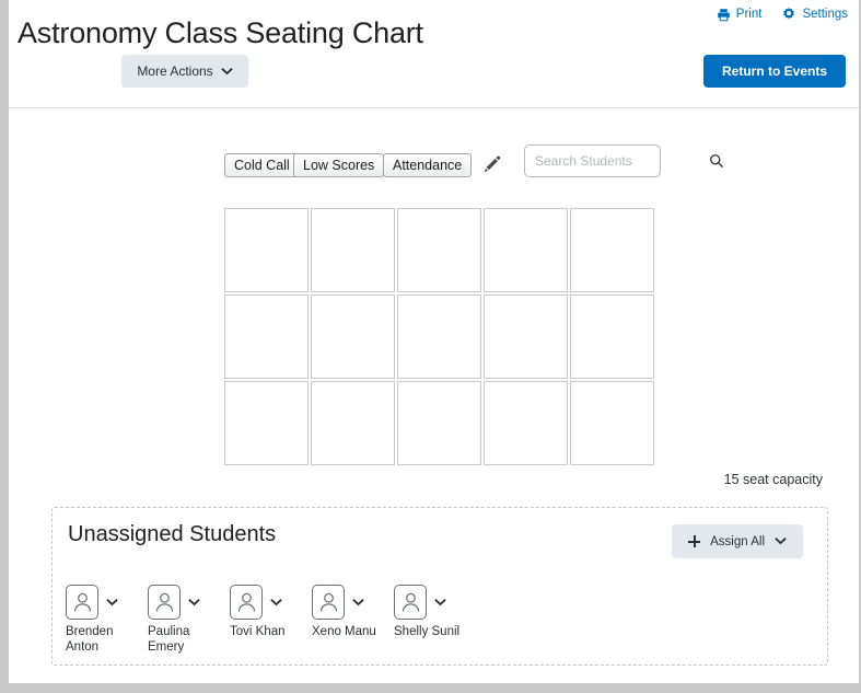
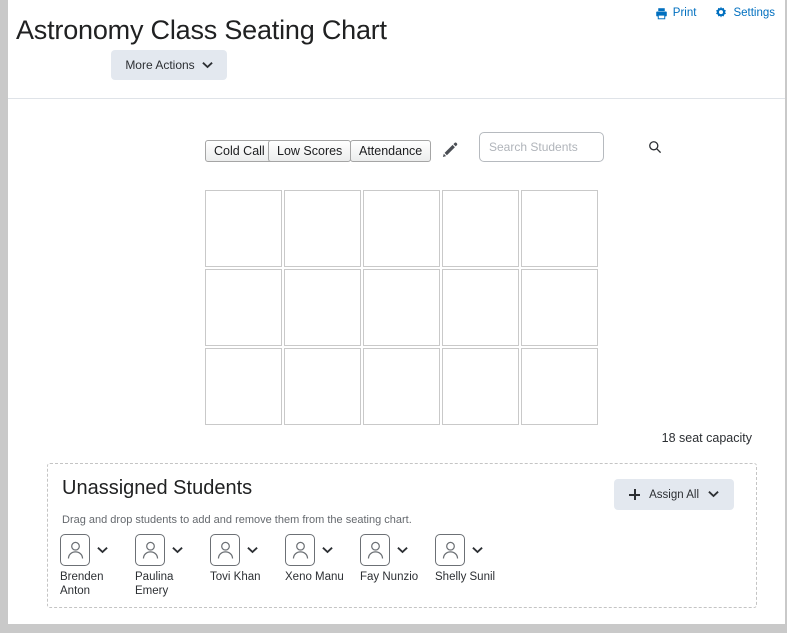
  Astronomy Class Seating Chart
  Print
  Settings
  More Actions
- Return to Events
  Cold Call
  Low Scores
  Attendance
  Search Students
- 15 seat capacity
+ 18 seat capacity
  Unassigned Students
+ Drag and drop students to add and remove them from the seating chart.
  Assign All
  Brenden Anton
  Paulina Emery
  Tovi Khan
  Xeno Manu
+ Fay Nunzio
  Shelly Sunil
